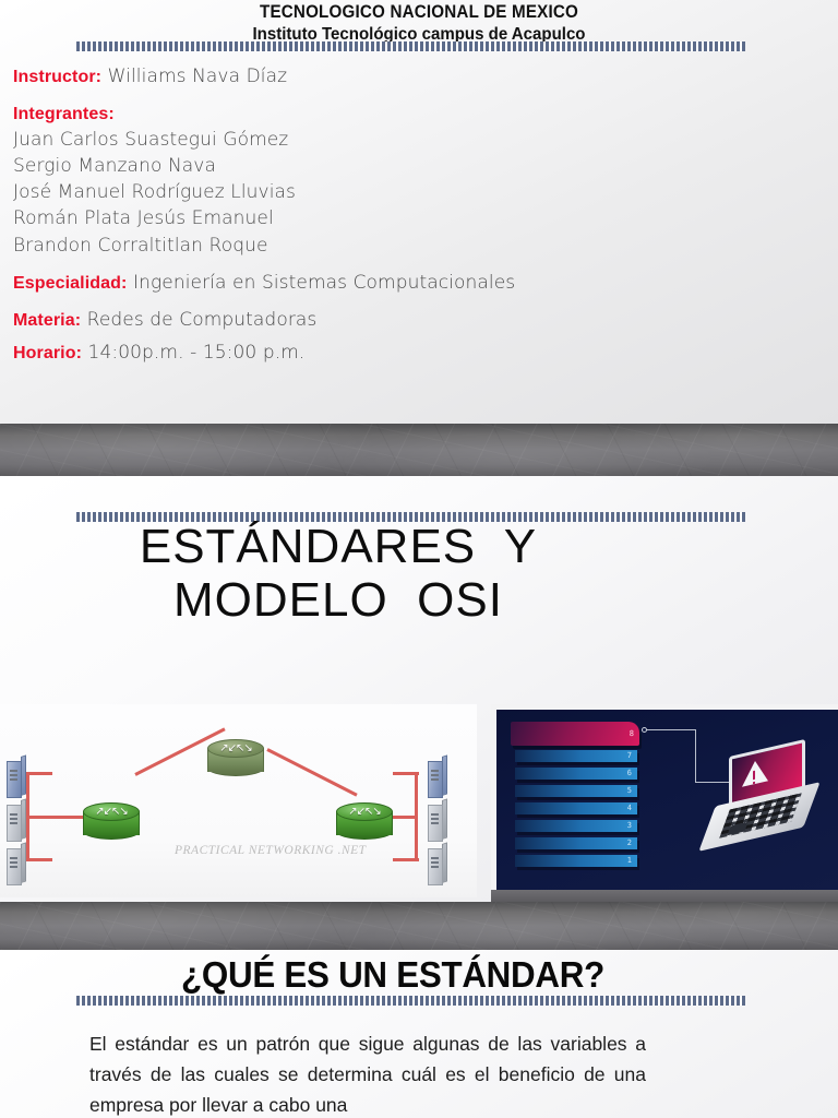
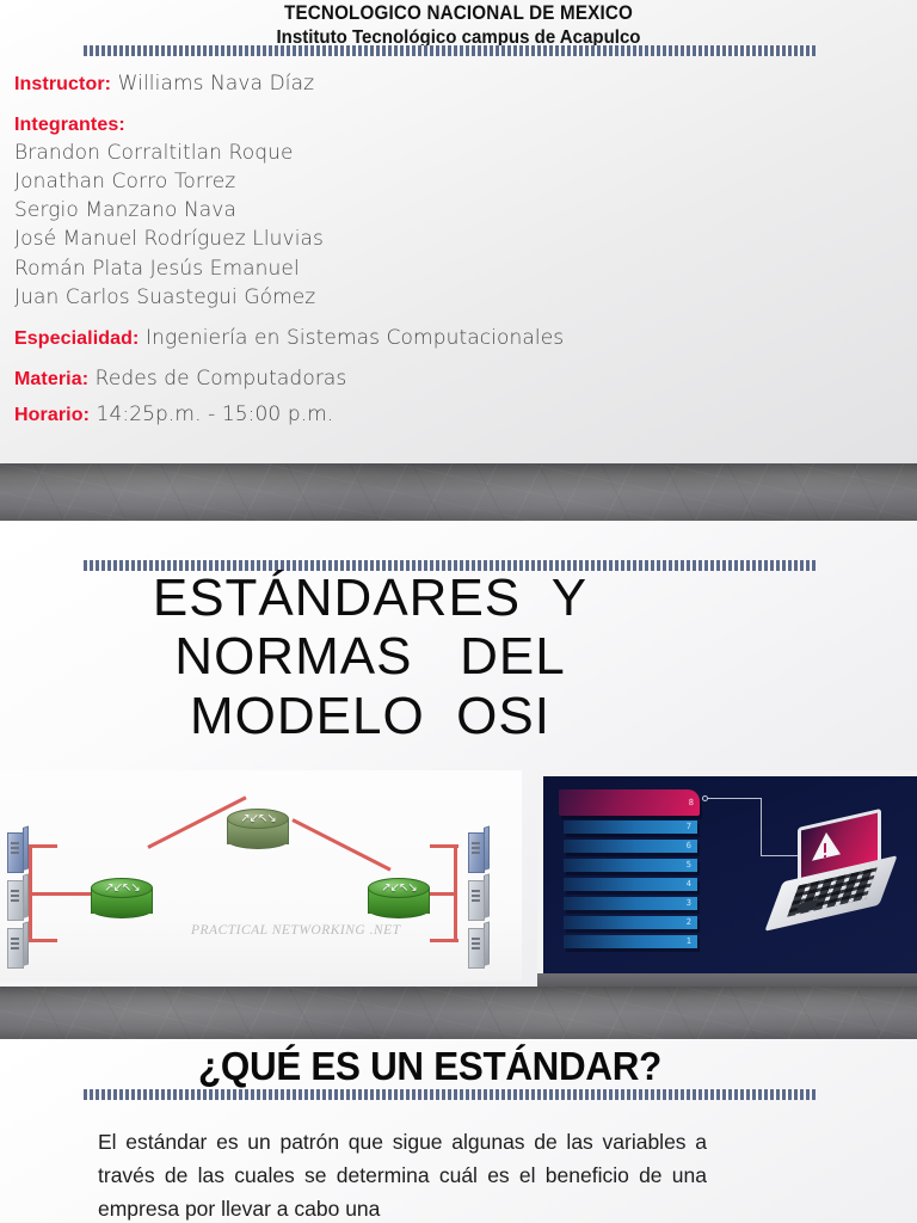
  TECNOLOGICO NACIONAL DE MEXICO
  Instituto Tecnológico campus de Acapulco
  Instructor: Williams Nava Díaz
  Integrantes:
- Juan Carlos Suastegui Gómez
+ Brandon Corraltitlan Roque
+ Jonathan Corro Torrez
  Sergio Manzano Nava
  José Manuel Rodríguez Lluvias
  Román Plata Jesús Emanuel
- Brandon Corraltitlan Roque
+ Juan Carlos Suastegui Gómez
  Especialidad: Ingeniería en Sistemas Computacionales
  Materia: Redes de Computadoras
- Horario: 14:00p.m. - 15:00 p.m.
+ Horario: 14:25p.m. - 15:00 p.m.
  ESTÁNDARES Y
+ NORMAS DEL
  MODELO OSI
  ↗↙↖↘
  ↗↙↖↘
  ↗↙↖↘
  PRACTICAL NETWORKING .NET
  8
  7
  6
  5
  4
  3
  2
  1
  ¿QUÉ ES UN ESTÁNDAR?
  El estándar es un patrón que sigue algunas de las variables a través de las cuales se determina cuál es el beneficio de una empresa por llevar a cabo una
